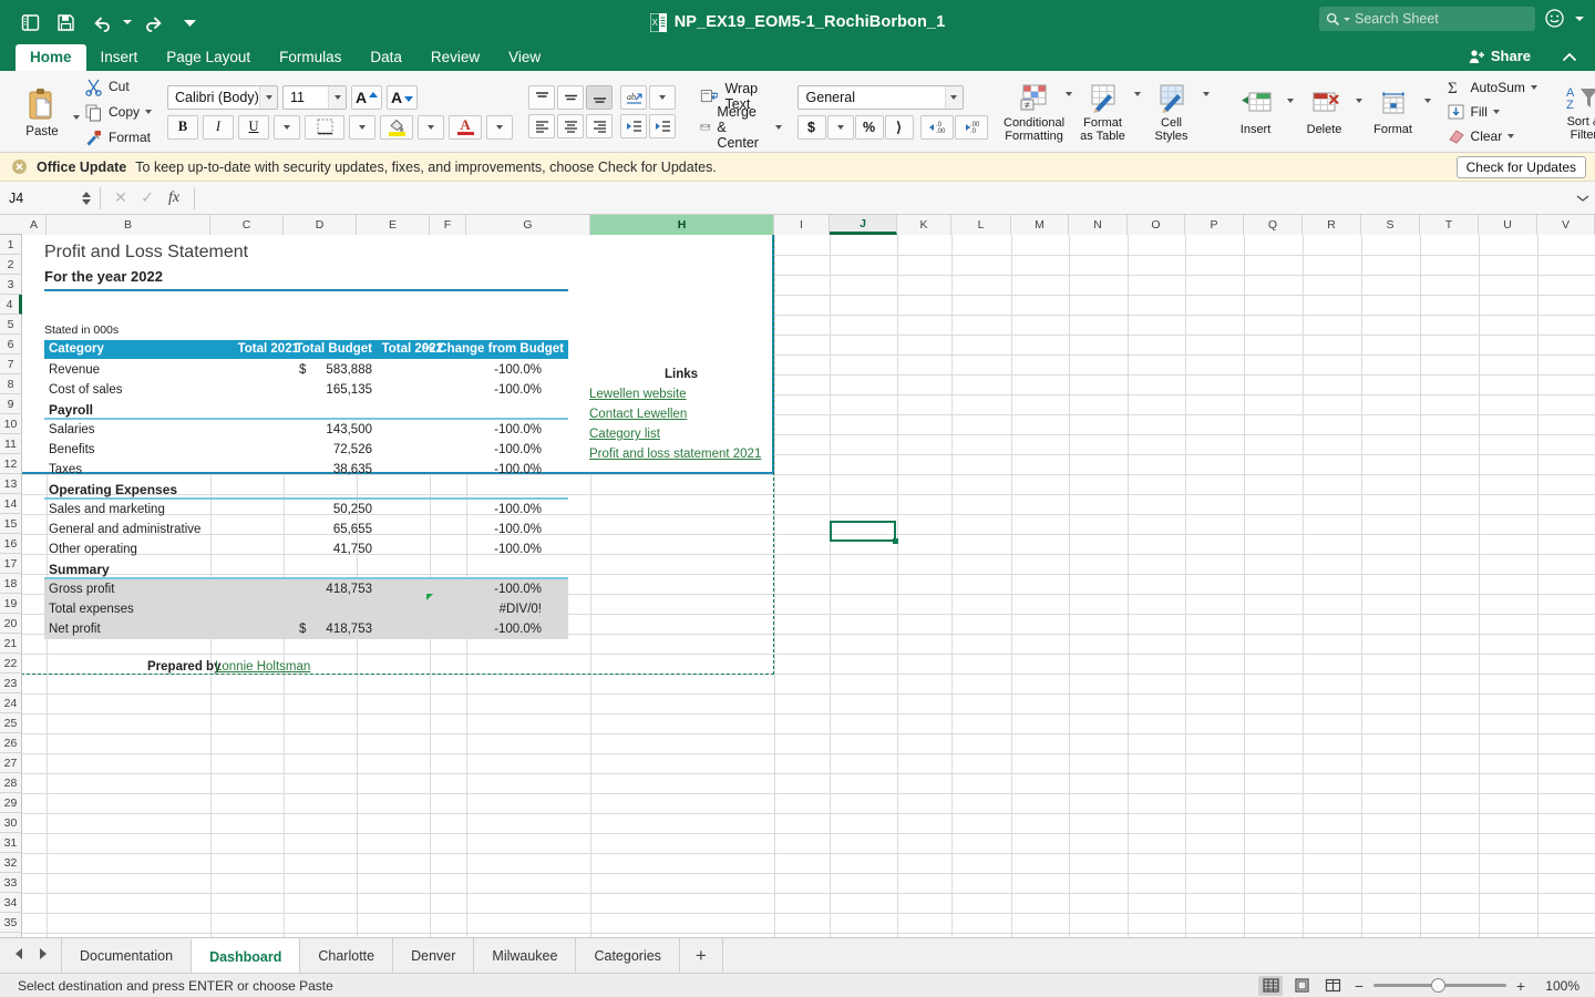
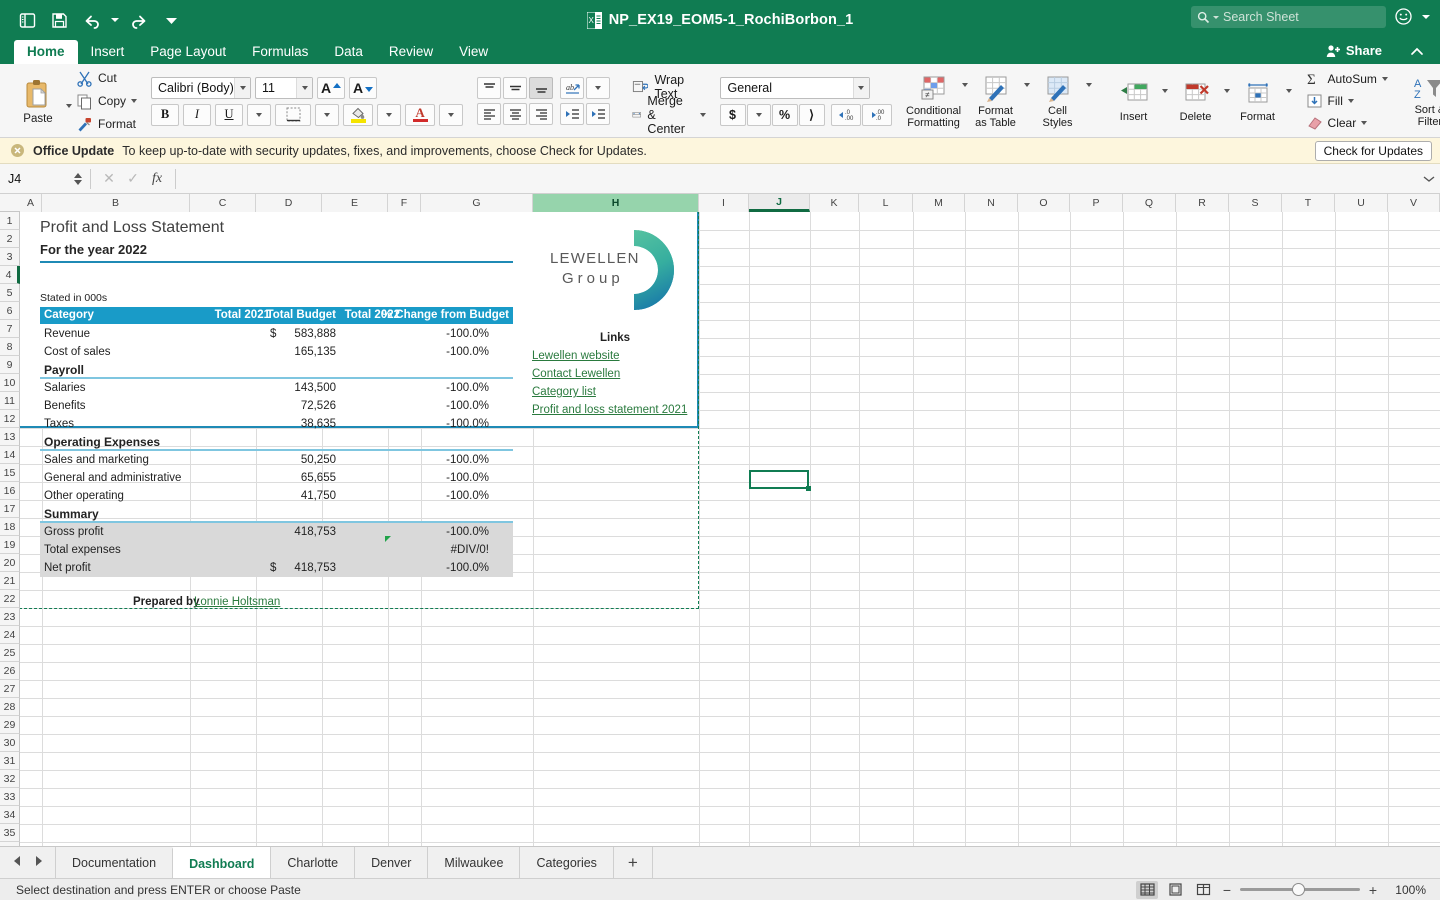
  X
  NP_EX19_EOM5-1_RochiBorbon_1
  Search Sheet
  Home
  Insert
  Page Layout
  Formulas
  Data
  Review
  View
  Share
  Paste
  Cut
  Copy
  Format
  Calibri (Body)
  11
  A
  A
  B
  I
  U
  A
  ab
  Wrap Text
  Merge & Center
  General
  $
  %
  ⟩
  ≠
  Conditional
  Formatting
  Format
  as Table
  Cell
  Styles
  Insert
  Delete
  Format
  Σ
  AutoSum
  Fill
  Clear
  A
  Z
  Sort
  Filte
  Office Update
  To keep up-to-date with security updates, fixes, and improvements, choose Check for Updates.
  Check for Updates
  J4
  ✕
  ✓
  fx
  A
  B
  C
  D
  E
  F
  G
  H
  I
  J
  K
  L
  M
  N
  O
  P
  Q
  R
  S
  T
  U
  V
  1
  2
  3
  4
  5
  6
  7
  8
  9
  10
  11
  12
  13
  14
  15
  16
  17
  18
  19
  20
  21
  22
  23
  24
  25
  26
  27
  28
  29
  30
  31
  32
  33
  34
  35
  Profit and Loss Statement
  For the year 2022
  Stated in 000s
  Category
  Total 2021
  Total Budget
  Total 2022
  % Change from Budget
  Revenue
  $
  583,888
  -100.0%
  Cost of sales
  165,135
  -100.0%
  Payroll
  Salaries
  143,500
  -100.0%
  Benefits
  72,526
  -100.0%
  Taxes
  38,635
  -100.0%
  Operating Expenses
  Sales and marketing
  50,250
  -100.0%
  General and administrative
  65,655
  -100.0%
  Other operating
  41,750
  -100.0%
  Summary
  Gross profit
  418,753
  -100.0%
  Total expenses
  #DIV/0!
  Net profit
  $
  418,753
  -100.0%
  Prepared by
  Lonnie Holtsman
+ LEWELLEN
+ Group
  Links
  Lewellen website
  Contact Lewellen
  Category list
  Profit and loss statement 2021
  Documentation
  Dashboard
  Charlotte
  Denver
  Milwaukee
  Categories
  +
  Select destination and press ENTER or choose Paste
  −
  +
  100%
